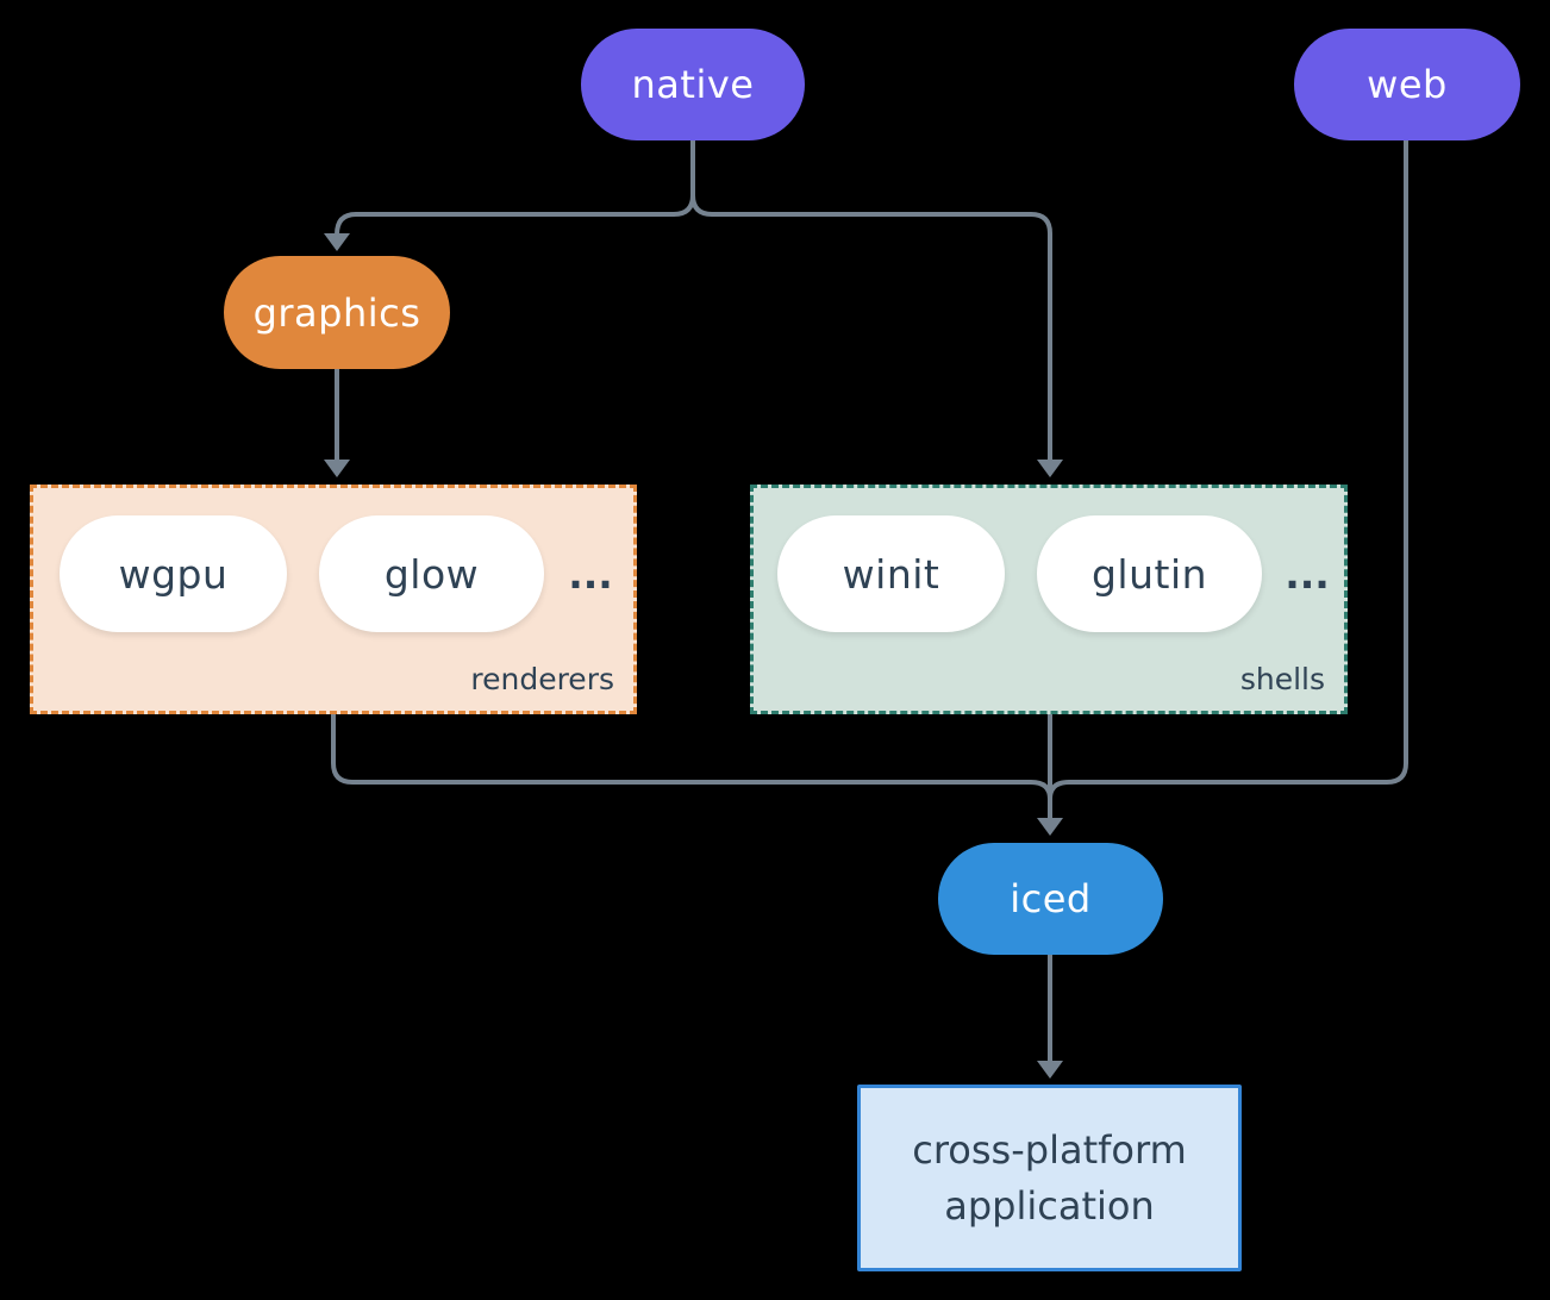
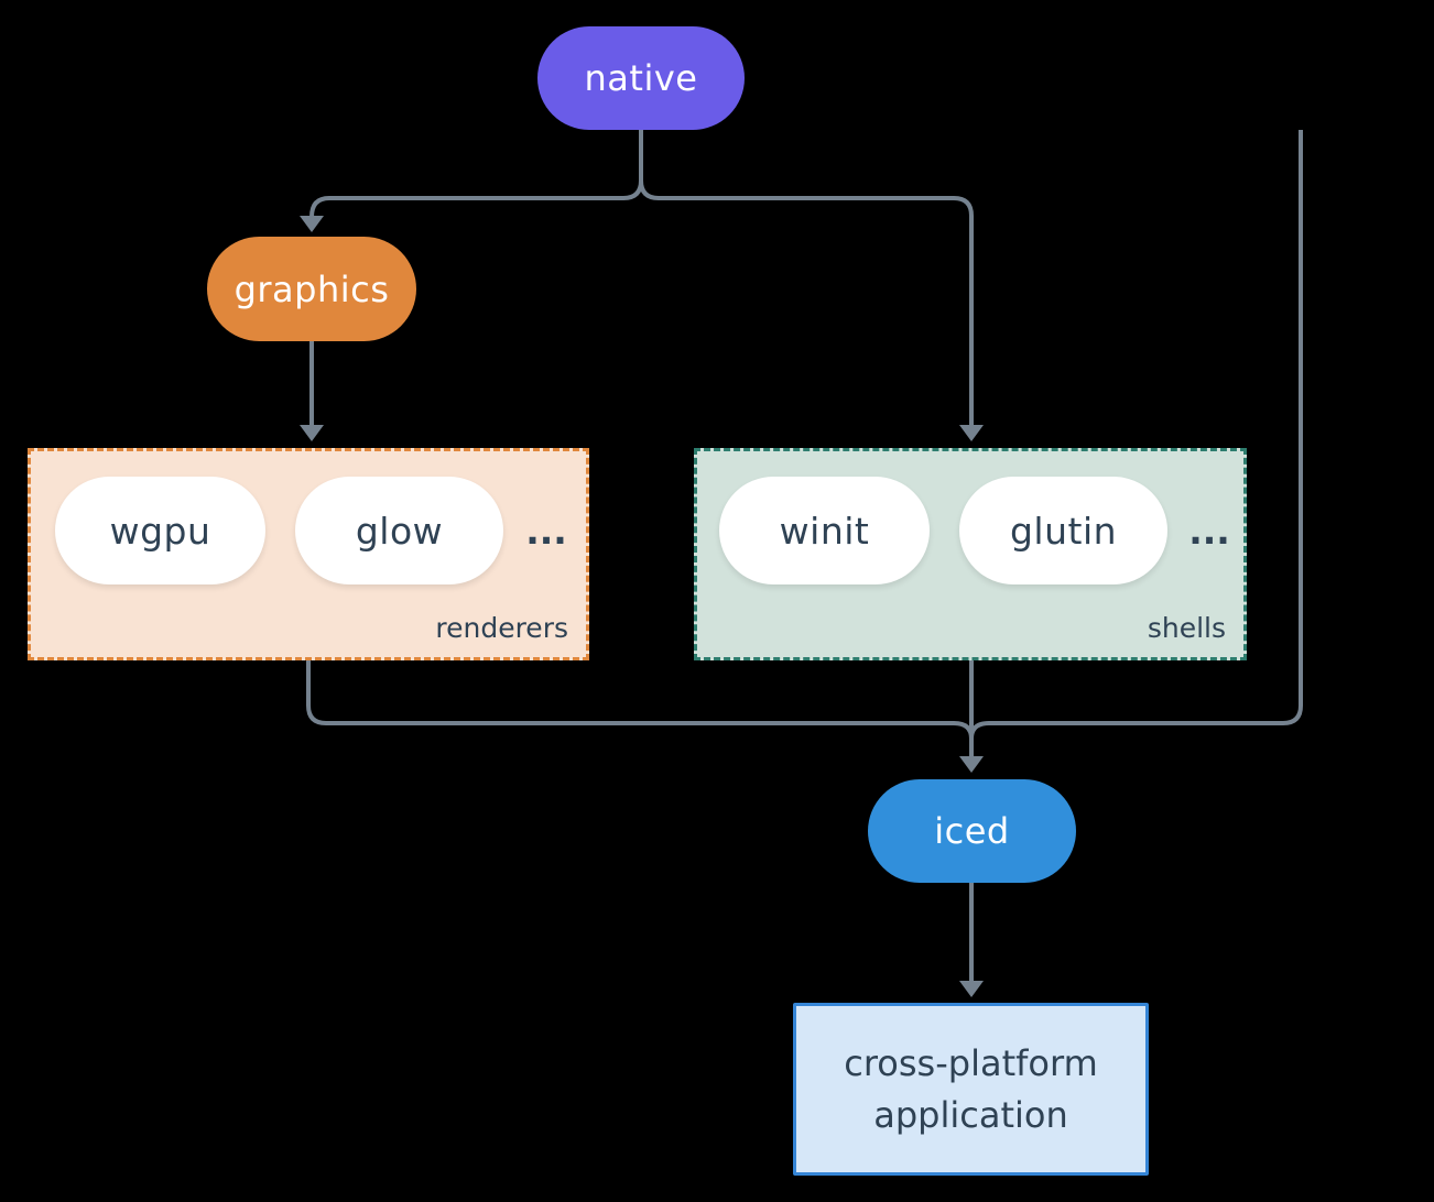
  native
- web
  graphics
  wgpu
  glow
  ...
  renderers
  winit
  glutin
  ...
  shells
  iced
  cross-platform application
